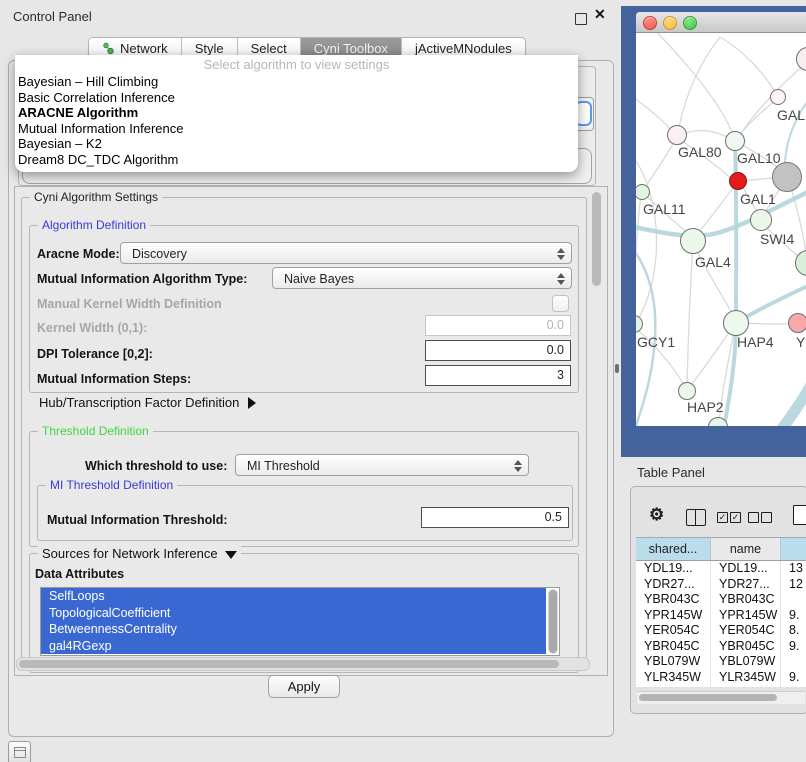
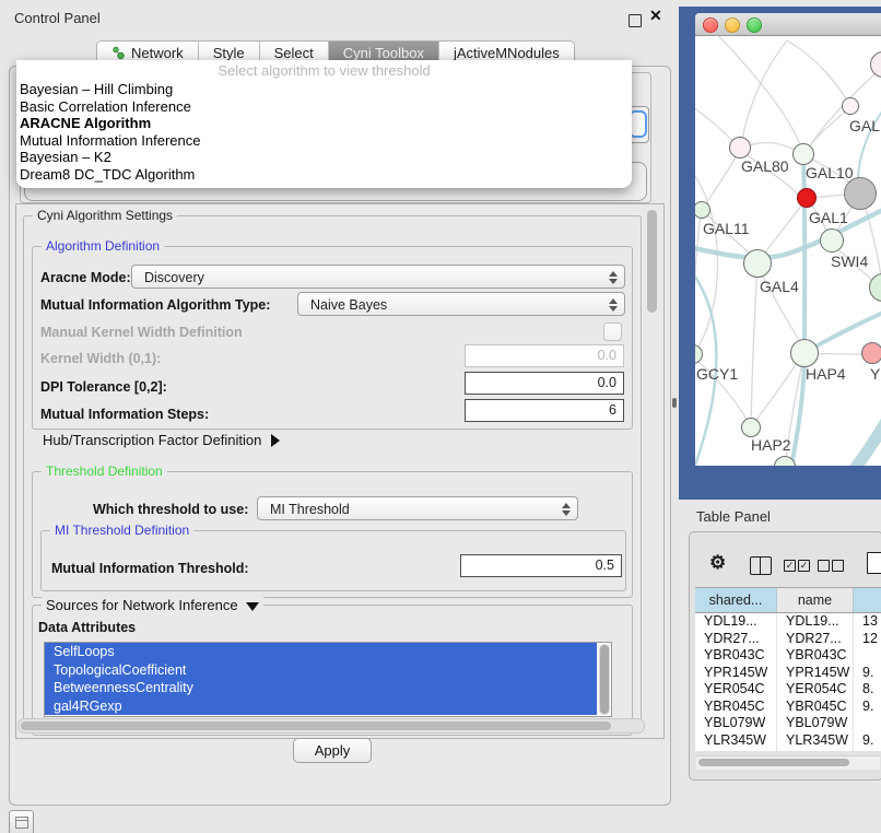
  Control Panel
  ✕
  Network
  Style
  Select
  Cyni Toolbox
  jActiveMNodules
- Select algorithm to view settings
+ Select algorithm to view threshold
  Bayesian – Hill Climbing
  Basic Correlation Inference
  ARACNE Algorithm
  Mutual Information Inference
  Bayesian – K2
  Dream8 DC_TDC Algorithm
  Cyni Algorithm Settings
  Algorithm Definition
  Aracne Mode:
  Discovery
  Mutual Information Algorithm Type:
  Naive Bayes
  Manual Kernel Width Definition
  Kernel Width (0,1):
  0.0
  DPI Tolerance [0,2]:
  0.0
  Mutual Information Steps:
- 3
+ 6
  Hub/Transcription Factor Definition
  Threshold Definition
  Which threshold to use:
  MI Threshold
  MI Threshold Definition
  Mutual Information Threshold:
  0.5
  Sources for Network Inference
  Data Attributes
  SelfLoops
  TopologicalCoefficient
  BetweennessCentrality
  gal4RGexp
  Apply
  GAL80
  GAL10
  GAL1
  GAL11
  SWI4
  GAL4
  GCY1
  HAP4
  Y
  HAP2
  GAL
  Table Panel
  ⚙
  ✓
  ✓
  shared...
  name
  YDL19...
  YDL19...
  13
  YDR27...
  YDR27...
  12
  YBR043C
  YBR043C
  YPR145W
  YPR145W
  9.
  YER054C
  YER054C
  8.
  YBR045C
  YBR045C
  9.
  YBL079W
  YBL079W
  YLR345W
  YLR345W
  9.
